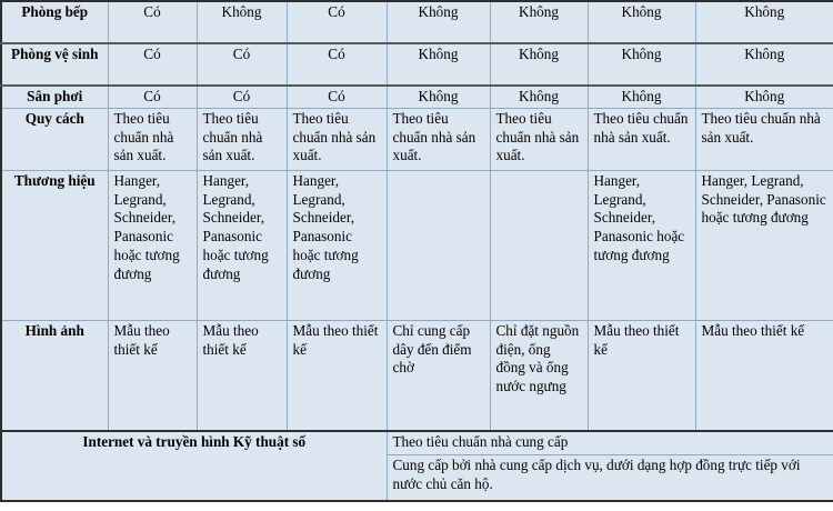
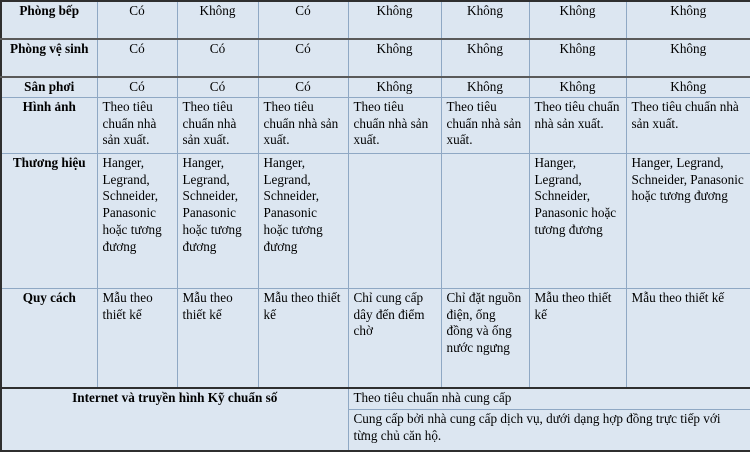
  Phòng bếp	Có	Không	Có	Không	Không	Không	Không
  Phòng vệ sinh	Có	Có	Có	Không	Không	Không	Không
  Sân phơi	Có	Có	Có	Không	Không	Không	Không
- Quy cách	Theo tiêu chuẩn nhà sản xuất.	Theo tiêu chuẩn nhà sản xuất.	Theo tiêu chuẩn nhà sản xuất.	Theo tiêu chuẩn nhà sản xuất.	Theo tiêu chuẩn nhà sản xuất.	Theo tiêu chuẩn nhà sản xuất.	Theo tiêu chuẩn nhà sản xuất.
+ Hình ảnh	Theo tiêu chuẩn nhà sản xuất.	Theo tiêu chuẩn nhà sản xuất.	Theo tiêu chuẩn nhà sản xuất.	Theo tiêu chuẩn nhà sản xuất.	Theo tiêu chuẩn nhà sản xuất.	Theo tiêu chuẩn nhà sản xuất.	Theo tiêu chuẩn nhà sản xuất.
  Thương hiệu	Hanger, Legrand, Schneider, Panasonic hoặc tương đương	Hanger, Legrand, Schneider, Panasonic hoặc tương đương	Hanger, Legrand, Schneider, Panasonic hoặc tương đương			Hanger, Legrand, Schneider, Panasonic hoặc tương đương	Hanger, Legrand, Schneider, Panasonic hoặc tương đương
- Hình ảnh	Mẫu theo thiết kế	Mẫu theo thiết kế	Mẫu theo thiết kế	Chỉ cung cấp dây đến điểm chờ	Chỉ đặt nguồn điện, ống đồng và ống nước ngưng	Mẫu theo thiết kế	Mẫu theo thiết kế
+ Quy cách	Mẫu theo thiết kế	Mẫu theo thiết kế	Mẫu theo thiết kế	Chỉ cung cấp dây đến điểm chờ	Chỉ đặt nguồn điện, ống đồng và ống nước ngưng	Mẫu theo thiết kế	Mẫu theo thiết kế
- Internet và truyền hình Kỹ thuật số	Theo tiêu chuẩn nhà cung cấp
+ Internet và truyền hình Kỹ chuẩn số	Theo tiêu chuẩn nhà cung cấp
- Cung cấp bởi nhà cung cấp dịch vụ, dưới dạng hợp đồng trực tiếp với nước chủ căn hộ.
+ Cung cấp bởi nhà cung cấp dịch vụ, dưới dạng hợp đồng trực tiếp với từng chủ căn hộ.
